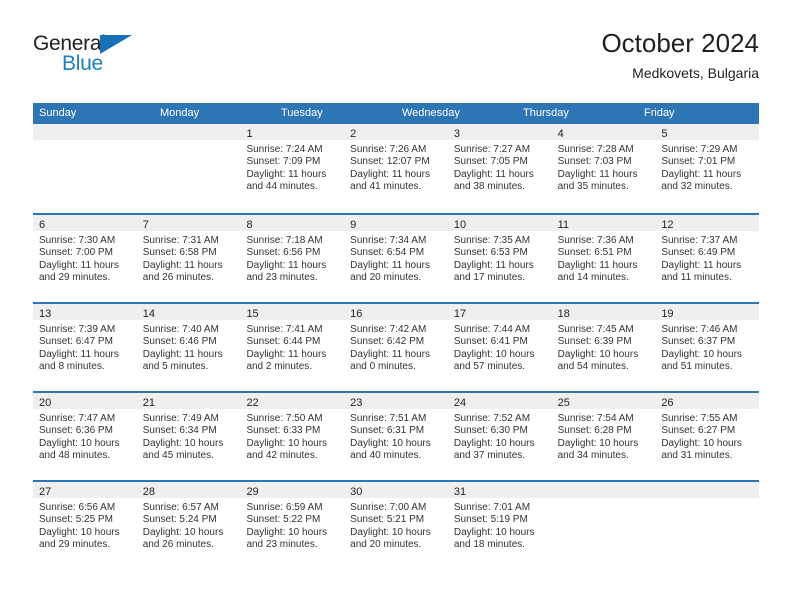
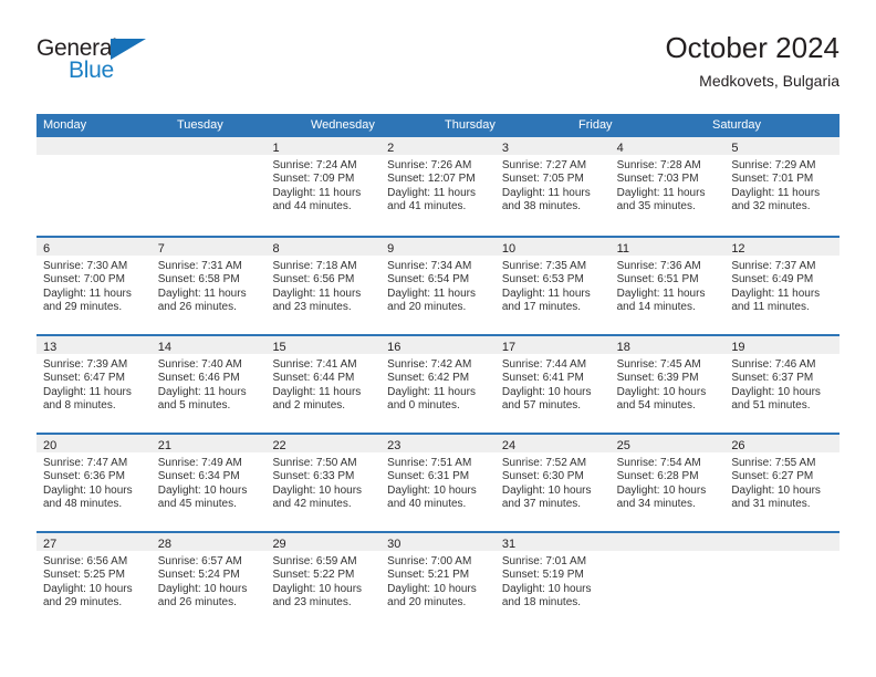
  General
  Blue
  October 2024
  Medkovets, Bulgaria
- Sunday
  Monday
  Tuesday
  Wednesday
  Thursday
  Friday
+ Saturday
  1
  Sunrise: 7:24 AM
  Sunset: 7:09 PM
  Daylight: 11 hours
  and 44 minutes.
  2
  Sunrise: 7:26 AM
  Sunset: 12:07 PM
  Daylight: 11 hours
  and 41 minutes.
  3
  Sunrise: 7:27 AM
  Sunset: 7:05 PM
  Daylight: 11 hours
  and 38 minutes.
  4
  Sunrise: 7:28 AM
  Sunset: 7:03 PM
  Daylight: 11 hours
  and 35 minutes.
  5
  Sunrise: 7:29 AM
  Sunset: 7:01 PM
  Daylight: 11 hours
  and 32 minutes.
  6
  Sunrise: 7:30 AM
  Sunset: 7:00 PM
  Daylight: 11 hours
  and 29 minutes.
  7
  Sunrise: 7:31 AM
  Sunset: 6:58 PM
  Daylight: 11 hours
  and 26 minutes.
  8
  Sunrise: 7:18 AM
  Sunset: 6:56 PM
  Daylight: 11 hours
  and 23 minutes.
  9
  Sunrise: 7:34 AM
  Sunset: 6:54 PM
  Daylight: 11 hours
  and 20 minutes.
  10
  Sunrise: 7:35 AM
  Sunset: 6:53 PM
  Daylight: 11 hours
  and 17 minutes.
  11
  Sunrise: 7:36 AM
  Sunset: 6:51 PM
  Daylight: 11 hours
  and 14 minutes.
  12
  Sunrise: 7:37 AM
  Sunset: 6:49 PM
  Daylight: 11 hours
  and 11 minutes.
  13
  Sunrise: 7:39 AM
  Sunset: 6:47 PM
  Daylight: 11 hours
  and 8 minutes.
  14
  Sunrise: 7:40 AM
  Sunset: 6:46 PM
  Daylight: 11 hours
  and 5 minutes.
  15
  Sunrise: 7:41 AM
  Sunset: 6:44 PM
  Daylight: 11 hours
  and 2 minutes.
  16
  Sunrise: 7:42 AM
  Sunset: 6:42 PM
  Daylight: 11 hours
  and 0 minutes.
  17
  Sunrise: 7:44 AM
  Sunset: 6:41 PM
  Daylight: 10 hours
  and 57 minutes.
  18
  Sunrise: 7:45 AM
  Sunset: 6:39 PM
  Daylight: 10 hours
  and 54 minutes.
  19
  Sunrise: 7:46 AM
  Sunset: 6:37 PM
  Daylight: 10 hours
  and 51 minutes.
  20
  Sunrise: 7:47 AM
  Sunset: 6:36 PM
  Daylight: 10 hours
  and 48 minutes.
  21
  Sunrise: 7:49 AM
  Sunset: 6:34 PM
  Daylight: 10 hours
  and 45 minutes.
  22
  Sunrise: 7:50 AM
  Sunset: 6:33 PM
  Daylight: 10 hours
  and 42 minutes.
  23
  Sunrise: 7:51 AM
  Sunset: 6:31 PM
  Daylight: 10 hours
  and 40 minutes.
  24
  Sunrise: 7:52 AM
  Sunset: 6:30 PM
  Daylight: 10 hours
  and 37 minutes.
  25
  Sunrise: 7:54 AM
  Sunset: 6:28 PM
  Daylight: 10 hours
  and 34 minutes.
  26
  Sunrise: 7:55 AM
  Sunset: 6:27 PM
  Daylight: 10 hours
  and 31 minutes.
  27
  Sunrise: 6:56 AM
  Sunset: 5:25 PM
  Daylight: 10 hours
  and 29 minutes.
  28
  Sunrise: 6:57 AM
  Sunset: 5:24 PM
  Daylight: 10 hours
  and 26 minutes.
  29
  Sunrise: 6:59 AM
  Sunset: 5:22 PM
  Daylight: 10 hours
  and 23 minutes.
  30
  Sunrise: 7:00 AM
  Sunset: 5:21 PM
  Daylight: 10 hours
  and 20 minutes.
  31
  Sunrise: 7:01 AM
  Sunset: 5:19 PM
  Daylight: 10 hours
  and 18 minutes.
